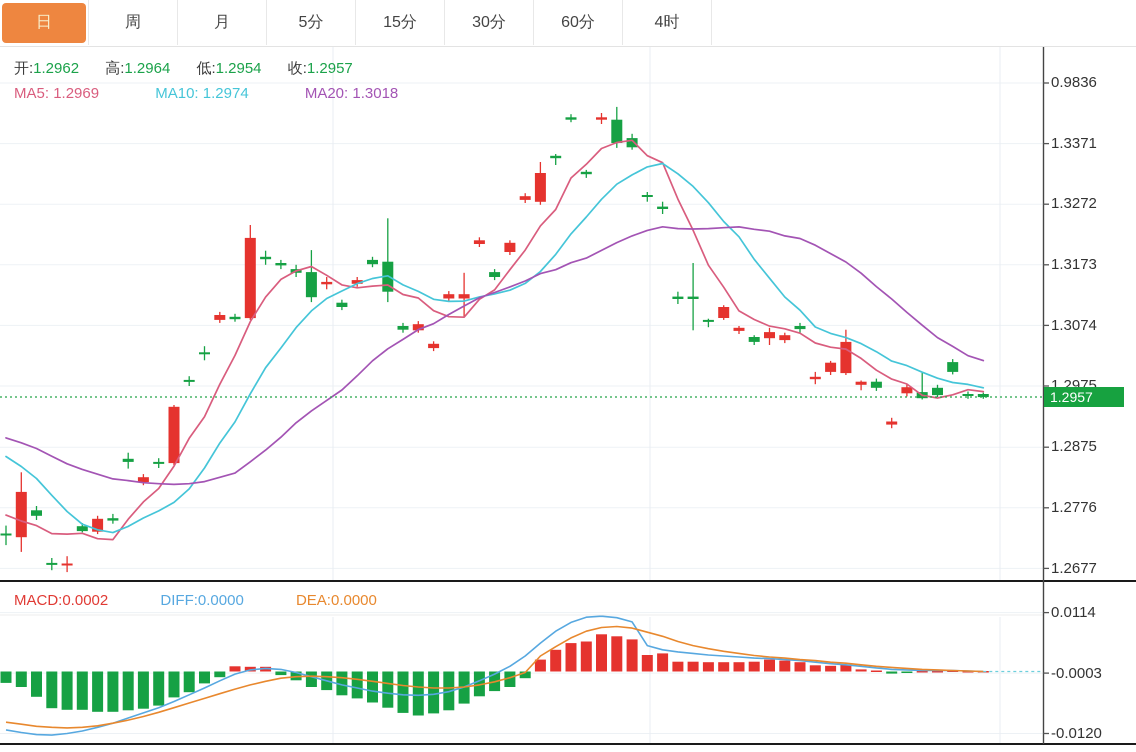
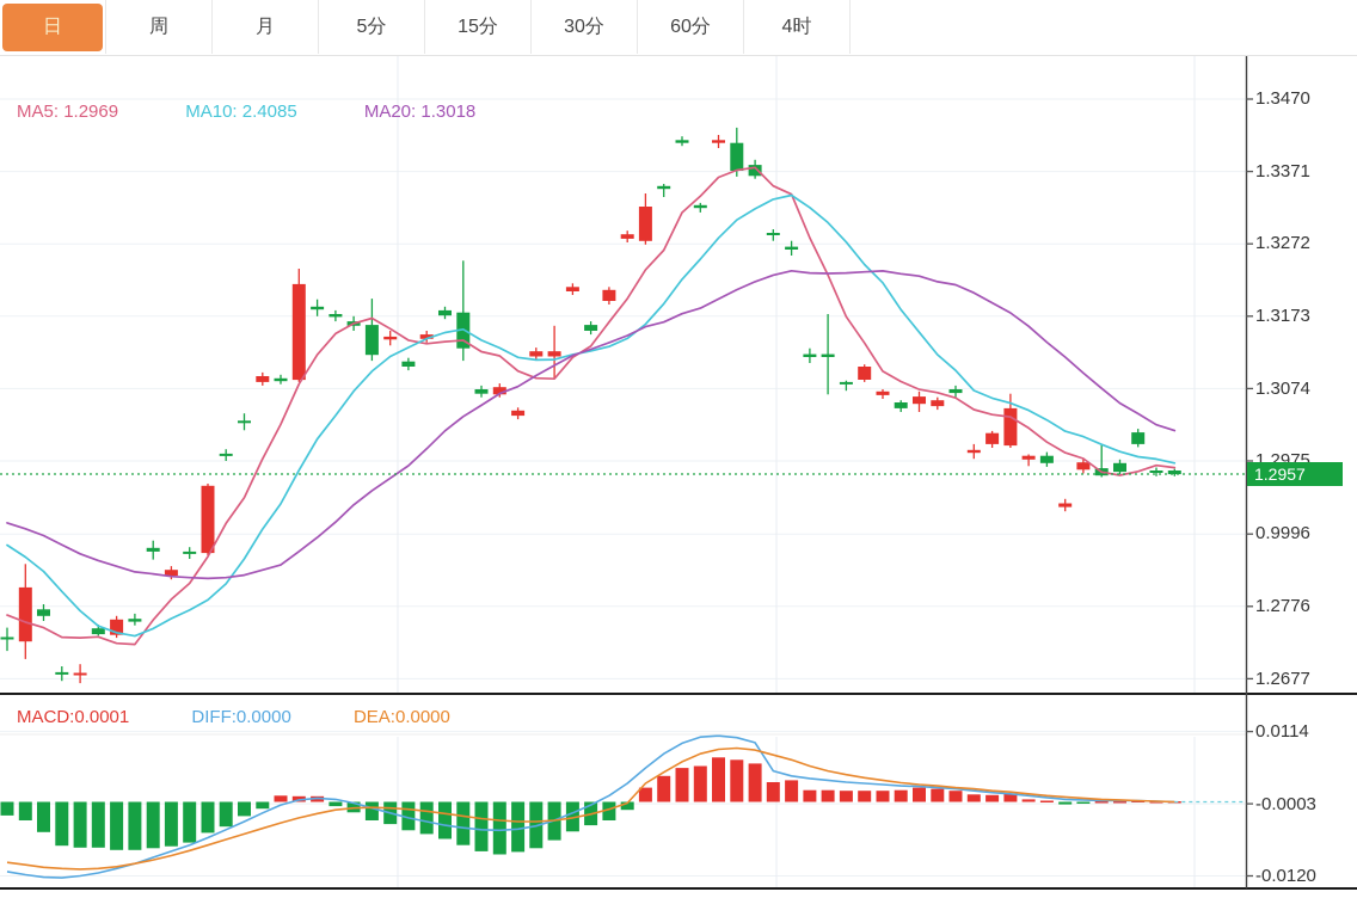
  日
  周
  月
  5分
  15分
  30分
  60分
  4时
- 开:1.2962 高:1.2964 低:1.2954 收:1.2957
- MA5: 1.2969 MA10: 1.2974 MA20: 1.3018
+ MA5: 1.2969 MA10: 2.4085 MA20: 1.3018
- MACD:0.0002 DIFF:0.0000 DEA:0.0000
+ MACD:0.0001 DIFF:0.0000 DEA:0.0000
- 0.9836
+ 1.3470
  1.3371
  1.3272
  1.3173
  1.3074
  1.2975
- 1.2875
+ 0.9996
  1.2776
  1.2677
  0.0114
  -0.0003
  -0.0120
  1.2957
